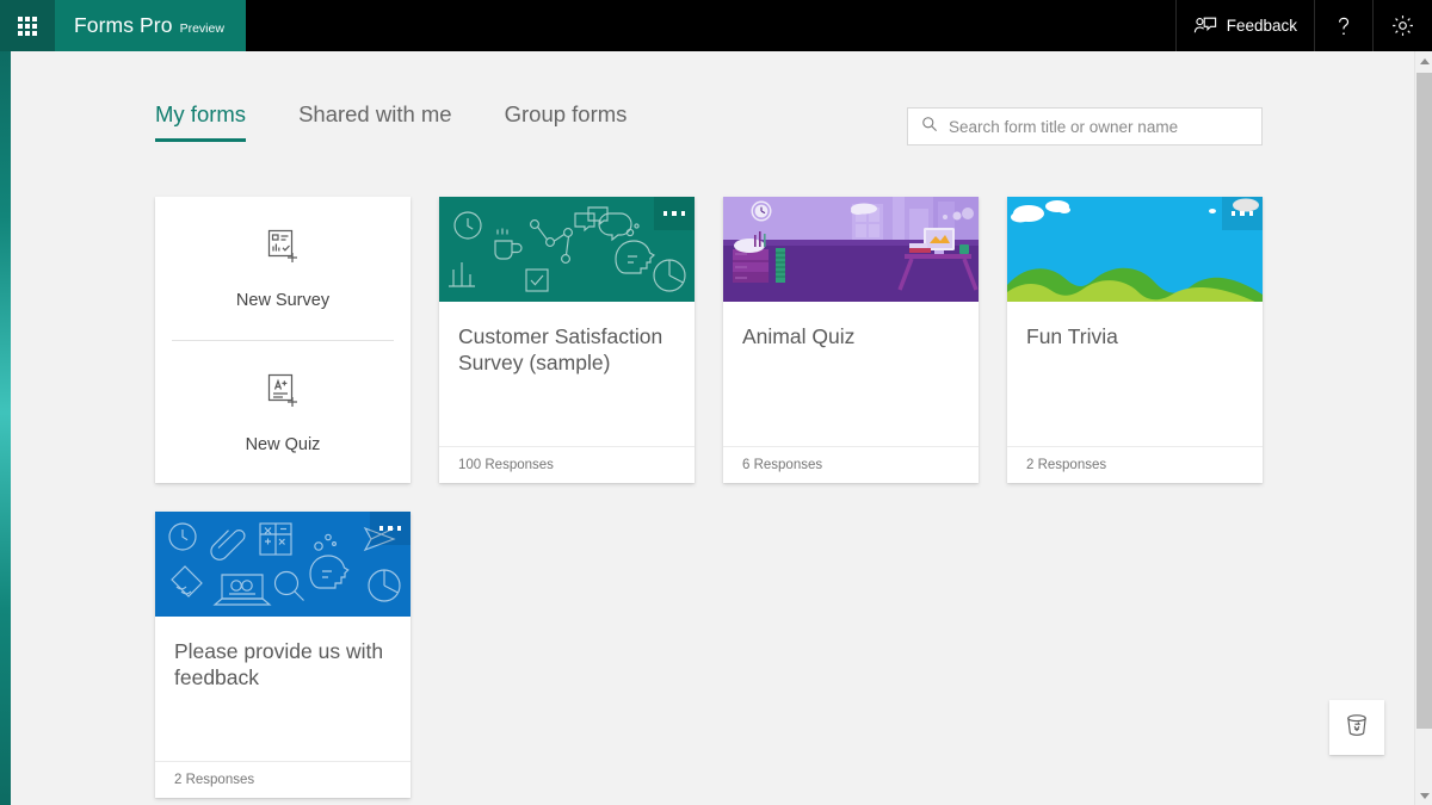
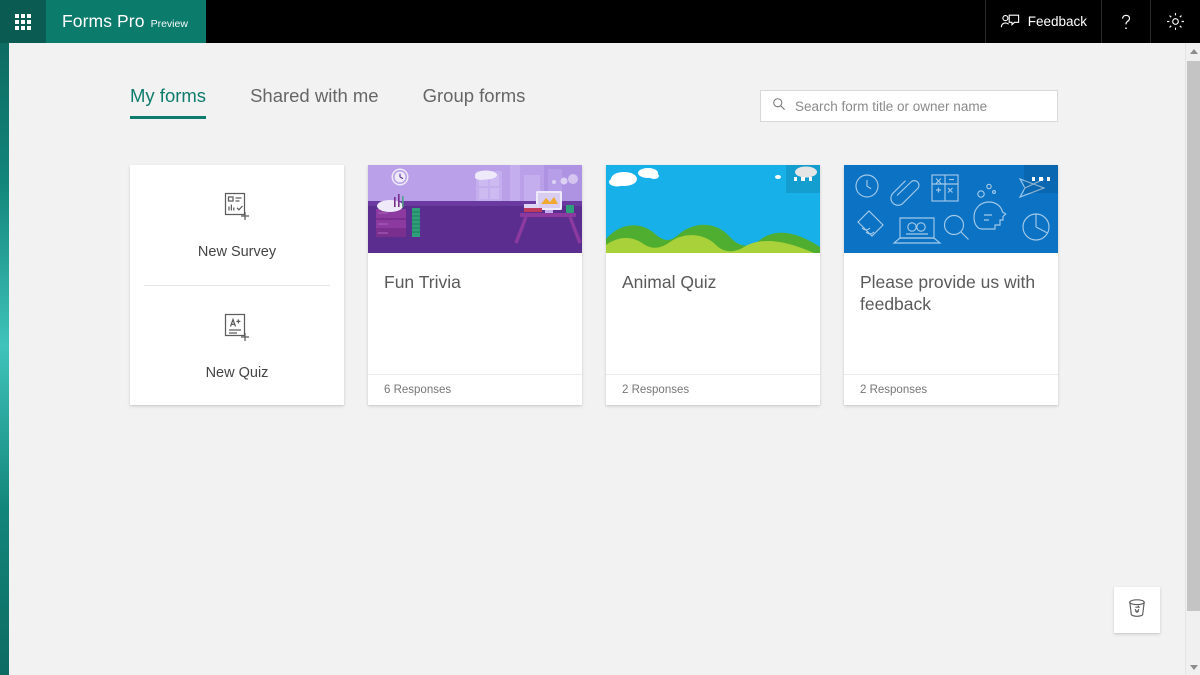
  Forms Pro
  Preview
  Feedback
  My forms
  Shared with me
  Group forms
  Search form title or owner name
  New Survey
  New Quiz
- Customer Satisfaction Survey (sample)
- 100 Responses
- Animal Quiz
+ Fun Trivia
  6 Responses
- Fun Trivia
+ Animal Quiz
  2 Responses
  Please provide us with feedback
  2 Responses
